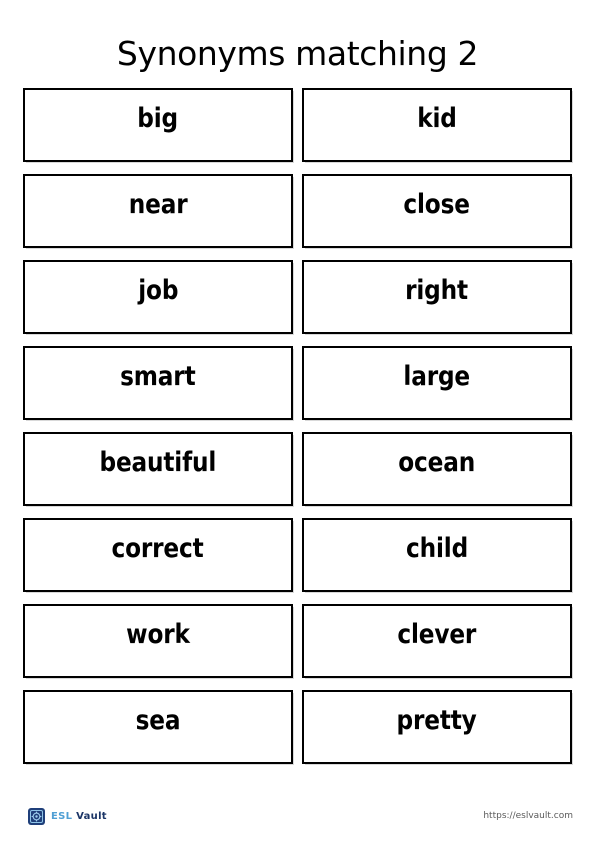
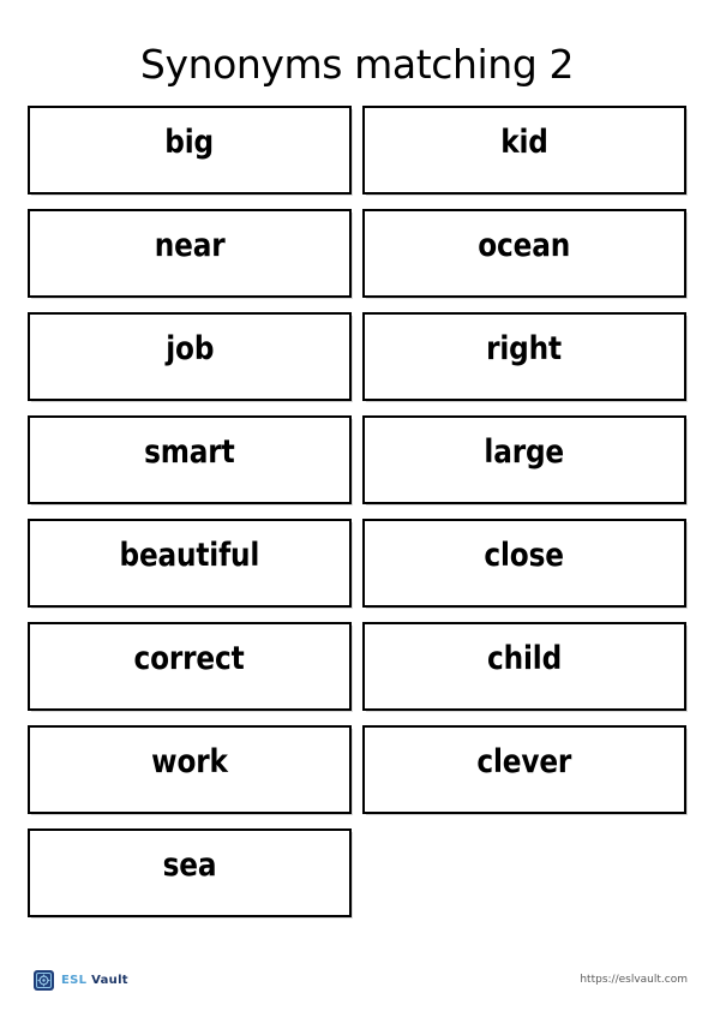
  Synonyms matching 2
  big
  kid
  near
- close
+ ocean
  job
  right
  smart
  large
  beautiful
- ocean
+ close
  correct
  child
  work
  clever
  sea
- pretty
  ESL Vault
  https://eslvault.com
